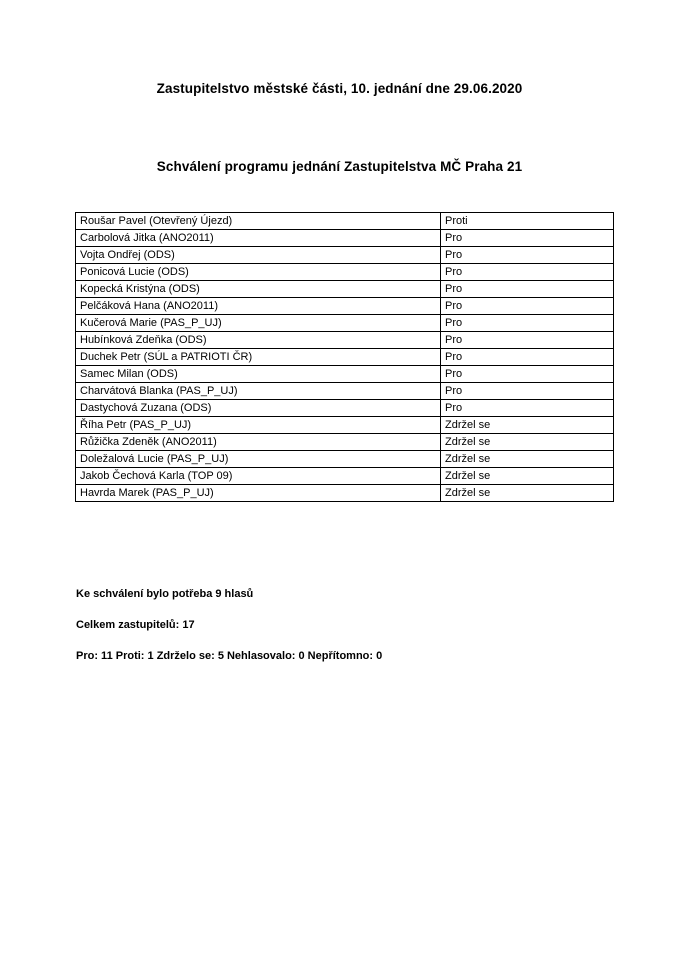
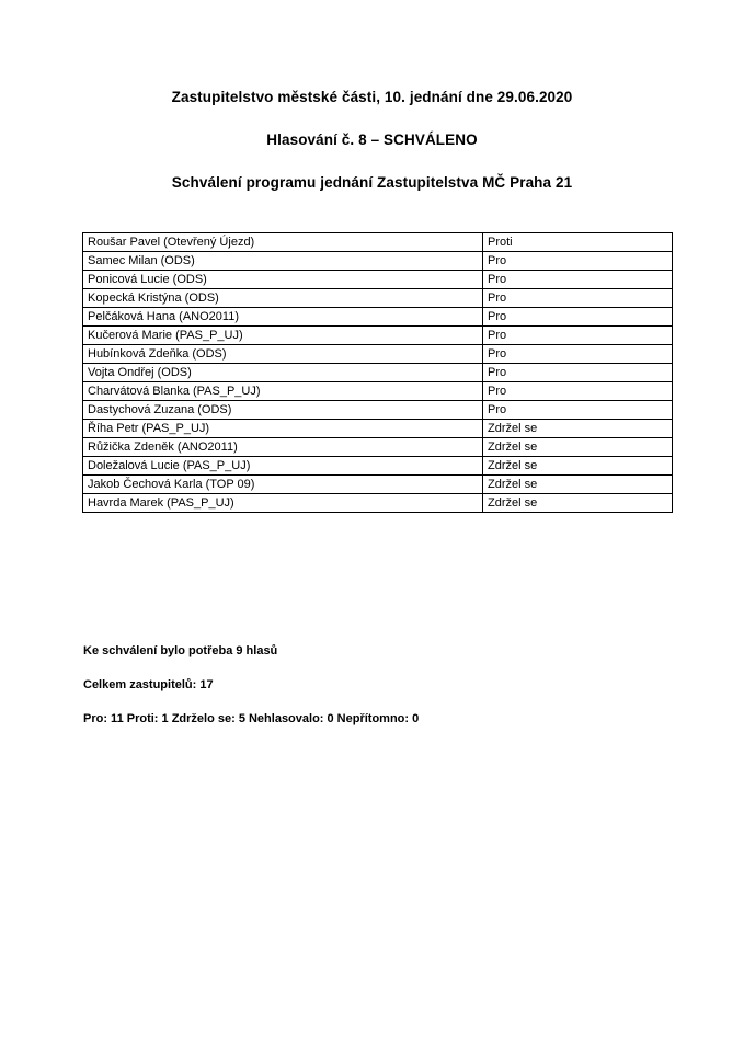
  Zastupitelstvo městské části, 10. jednání dne 29.06.2020
+ Hlasování č. 8 – SCHVÁLENO
  Schválení programu jednání Zastupitelstva MČ Praha 21
  Roušar Pavel (Otevřený Újezd)	Proti
- Carbolová Jitka (ANO2011)	Pro
- Vojta Ondřej (ODS)	Pro
+ Samec Milan (ODS)	Pro
  Ponicová Lucie (ODS)	Pro
  Kopecká Kristýna (ODS)	Pro
  Pelčáková Hana (ANO2011)	Pro
  Kučerová Marie (PAS_P_UJ)	Pro
  Hubínková Zdeňka (ODS)	Pro
- Duchek Petr (SÚL a PATRIOTI ČR)	Pro
- Samec Milan (ODS)	Pro
+ Vojta Ondřej (ODS)	Pro
  Charvátová Blanka (PAS_P_UJ)	Pro
  Dastychová Zuzana (ODS)	Pro
  Říha Petr (PAS_P_UJ)	Zdržel se
  Růžička Zdeněk (ANO2011)	Zdržel se
  Doležalová Lucie (PAS_P_UJ)	Zdržel se
  Jakob Čechová Karla (TOP 09)	Zdržel se
  Havrda Marek (PAS_P_UJ)	Zdržel se
  Ke schválení bylo potřeba 9 hlasů
  Celkem zastupitelů: 17
  Pro: 11 Proti: 1 Zdrželo se: 5 Nehlasovalo: 0 Nepřítomno: 0
